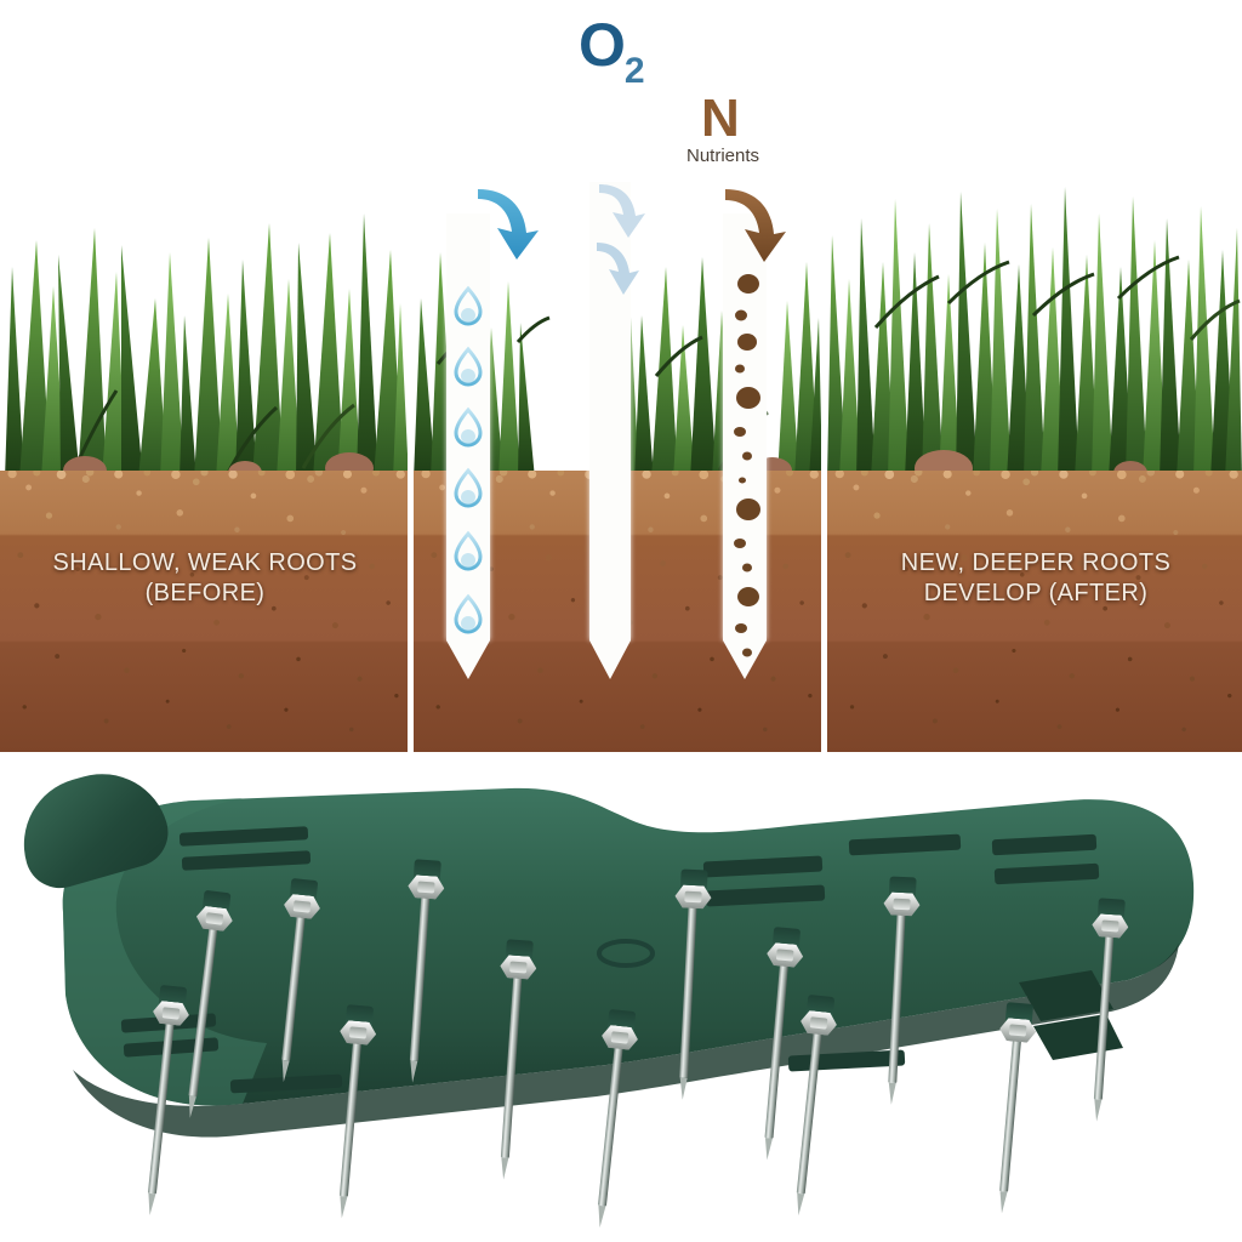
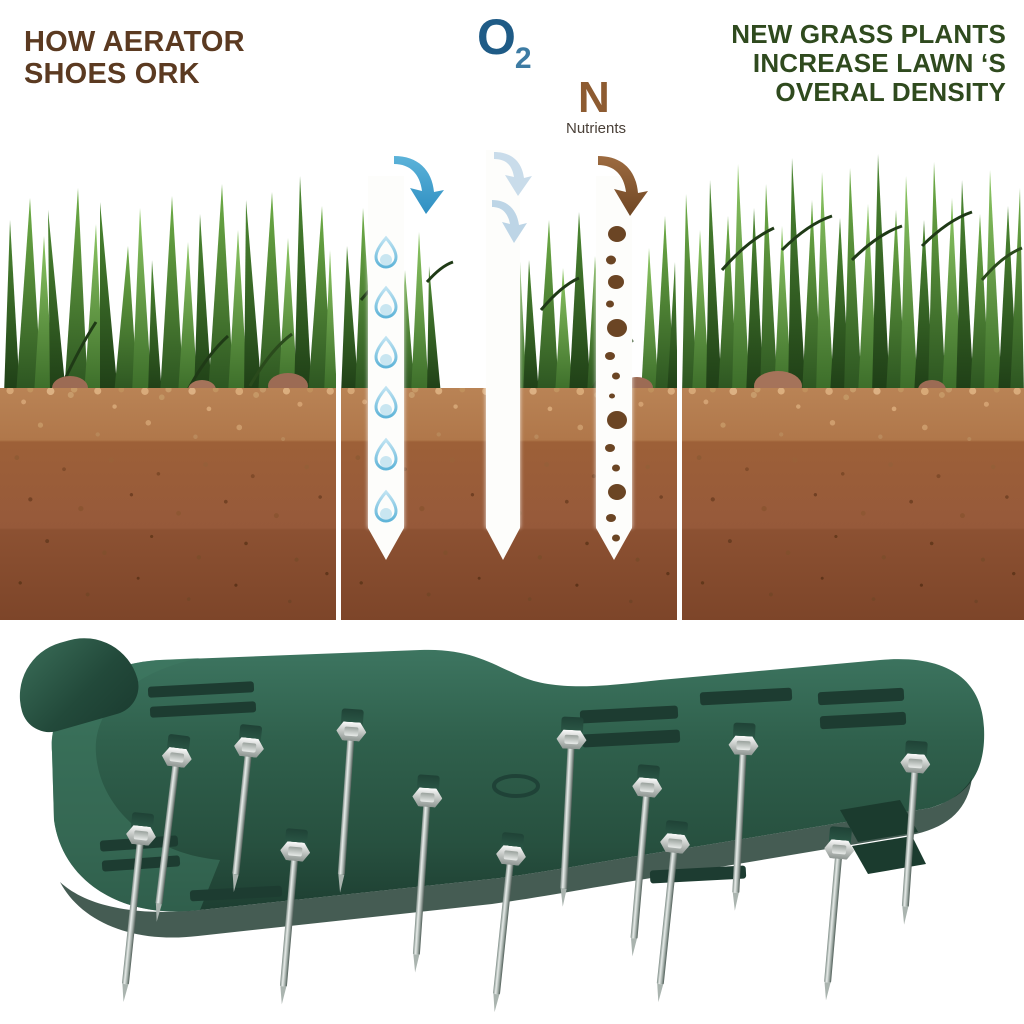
+ HOW AERATOR SHOES ORK
+ NEW GRASS PLANTS INCREASE LAWN ‘S OVERAL DENSITY
  O2
  N
  Nutrients
- SHALLOW, WEAK ROOTS (BEFORE)
- NEW, DEEPER ROOTS DEVELOP (AFTER)
